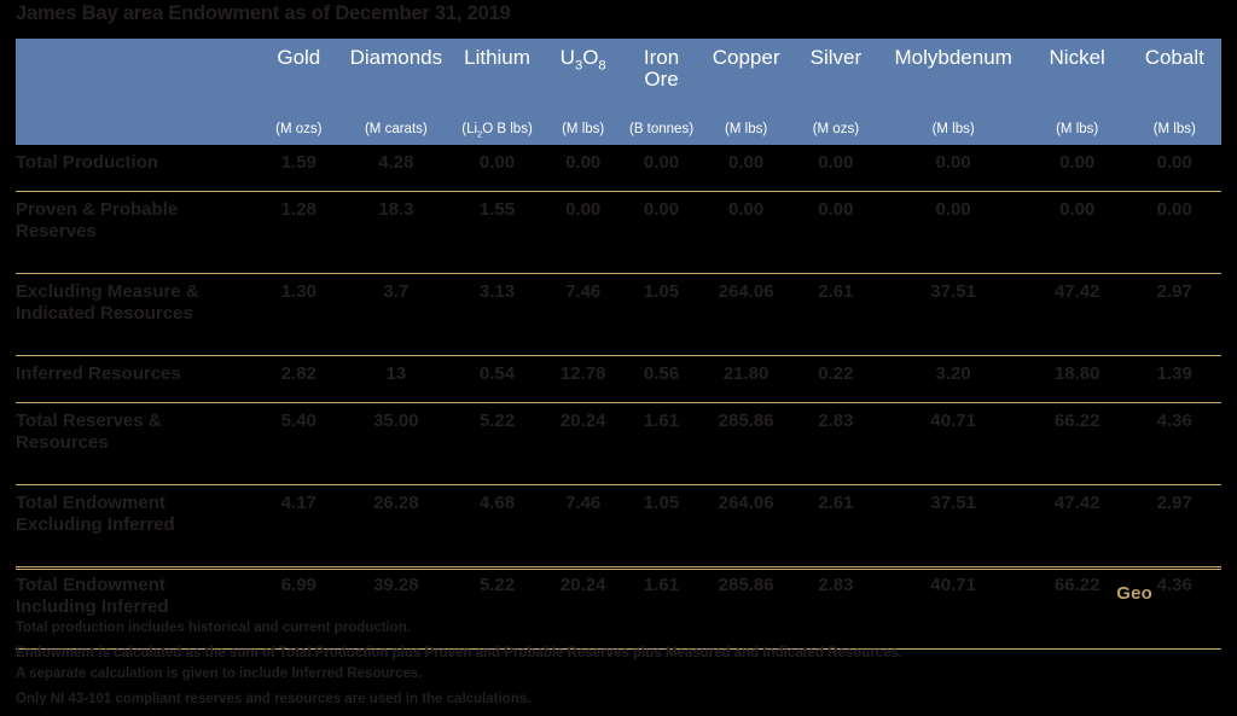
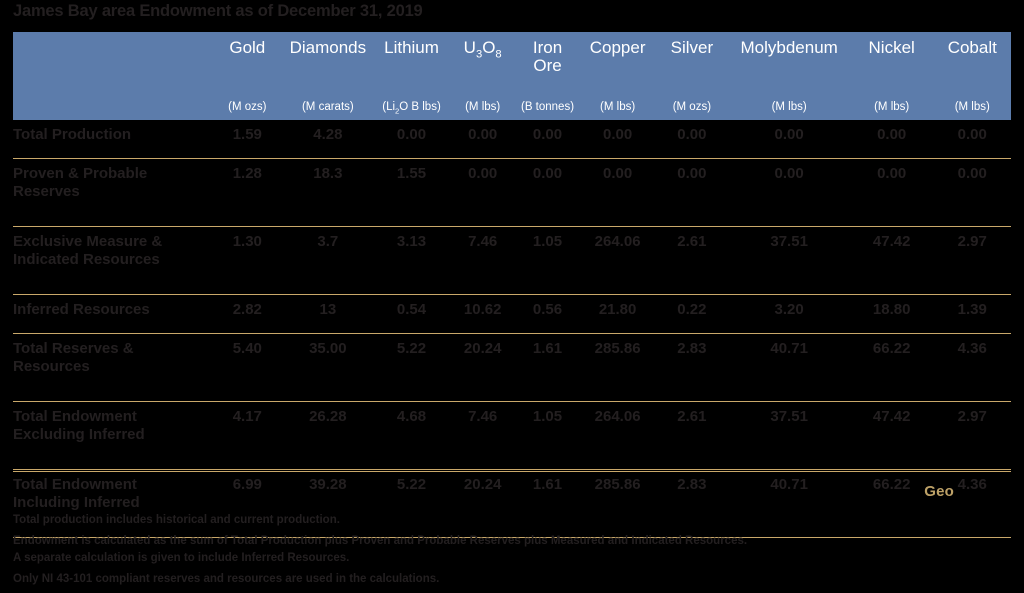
  James Bay area Endowment as of December 31, 2019
  	Gold	Diamonds	Lithium	U3O8	IronOre	Copper	Silver	Molybdenum	Nickel	Cobalt
  	(M ozs)	(M carats)	(Li2O B lbs)	(M lbs)	(B tonnes)	(M lbs)	(M ozs)	(M lbs)	(M lbs)	(M lbs)
  Total Production	1.59	4.28	0.00	0.00	0.00	0.00	0.00	0.00	0.00	0.00
  Proven & Probable Reserves	1.28	18.3	1.55	0.00	0.00	0.00	0.00	0.00	0.00	0.00
- Excluding Measure & Indicated Resources	1.30	3.7	3.13	7.46	1.05	264.06	2.61	37.51	47.42	2.97
+ Exclusive Measure & Indicated Resources	1.30	3.7	3.13	7.46	1.05	264.06	2.61	37.51	47.42	2.97
- Inferred Resources	2.82	13	0.54	12.78	0.56	21.80	0.22	3.20	18.80	1.39
+ Inferred Resources	2.82	13	0.54	10.62	0.56	21.80	0.22	3.20	18.80	1.39
  Total Reserves & Resources	5.40	35.00	5.22	20.24	1.61	285.86	2.83	40.71	66.22	4.36
  Total Endowment Excluding Inferred	4.17	26.28	4.68	7.46	1.05	264.06	2.61	37.51	47.42	2.97
  Total Endowment Including Inferred	6.99	39.28	5.22	20.24	1.61	285.86	2.83	40.71	66.22	4.36
  Geo
  Total production includes historical and current production.
  Endowment is calculated as the sum of Total Production plus Proven and Probable Reserves plus Measured and Indicated Resources.
  A separate calculation is given to include Inferred Resources.
  Only NI 43-101 compliant reserves and resources are used in the calculations.
